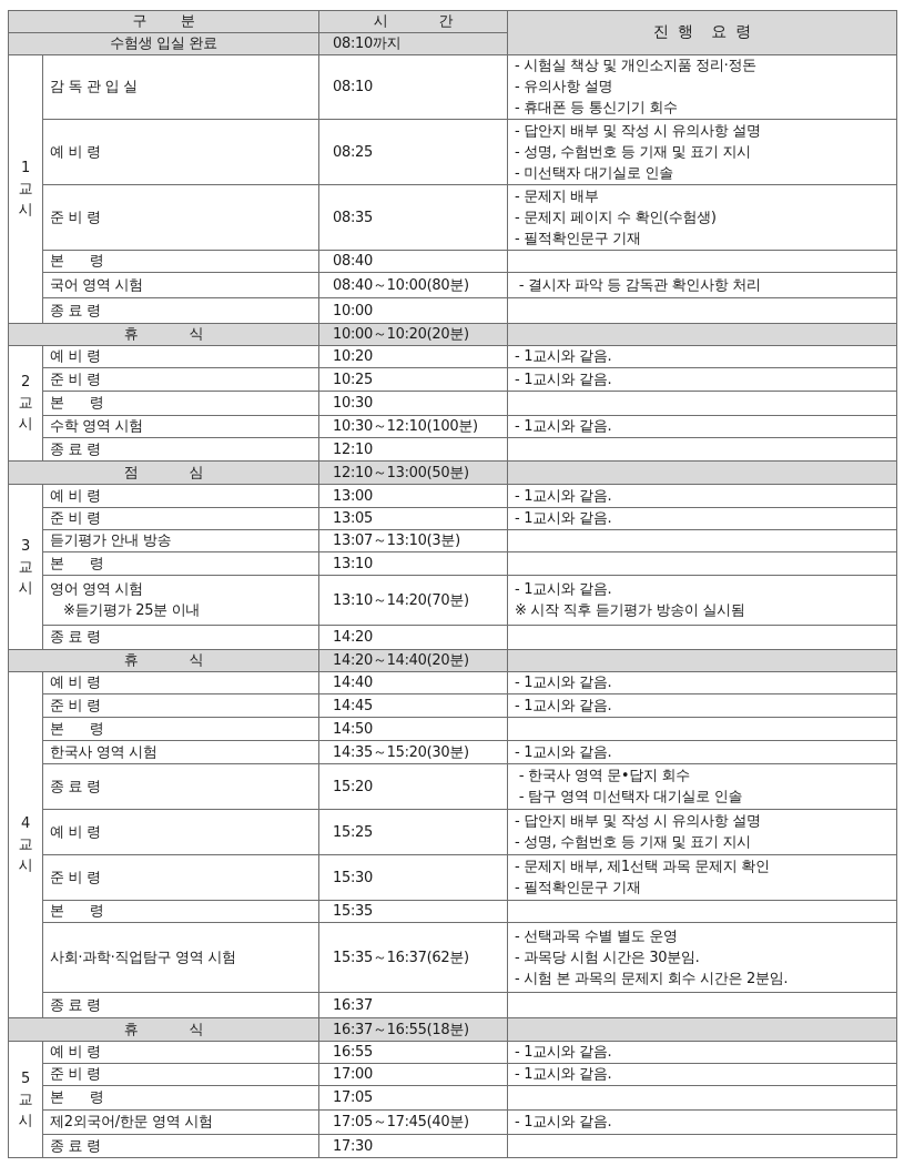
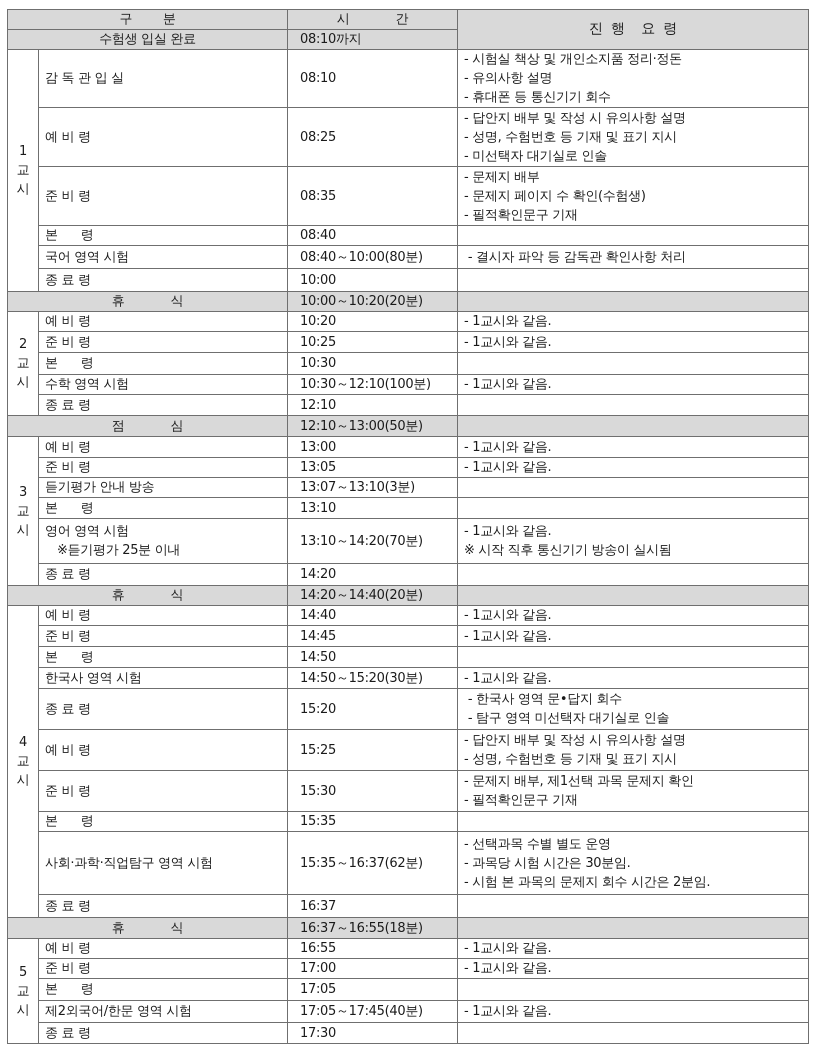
  구 분	시 간	진 행 요 령
  수험생 입실 완료	08:10까지
  1교시	감 독 관 입 실	08:10	- 시험실 책상 및 개인소지품 정리·정돈- 유의사항 설명- 휴대폰 등 통신기기 회수
  예 비 령	08:25	- 답안지 배부 및 작성 시 유의사항 설명- 성명, 수험번호 등 기재 및 표기 지시- 미선택자 대기실로 인솔
  준 비 령	08:35	- 문제지 배부- 문제지 페이지 수 확인(수험생)- 필적확인문구 기재
  본 령	08:40
  국어 영역 시험	08:40～10:00(80분)	- 결시자 파악 등 감독관 확인사항 처리
  종 료 령	10:00
  휴 식	10:00～10:20(20분)
  2교시	예 비 령	10:20	- 1교시와 같음.
  준 비 령	10:25	- 1교시와 같음.
  본 령	10:30
  수학 영역 시험	10:30～12:10(100분)	- 1교시와 같음.
  종 료 령	12:10
  점 심	12:10～13:00(50분)
  3교시	예 비 령	13:00	- 1교시와 같음.
  준 비 령	13:05	- 1교시와 같음.
  듣기평가 안내 방송	13:07～13:10(3분)
  본 령	13:10
- 영어 영역 시험※듣기평가 25분 이내	13:10～14:20(70분)	- 1교시와 같음.※ 시작 직후 듣기평가 방송이 실시됨
+ 영어 영역 시험※듣기평가 25분 이내	13:10～14:20(70분)	- 1교시와 같음.※ 시작 직후 통신기기 방송이 실시됨
  종 료 령	14:20
  휴 식	14:20～14:40(20분)
  4교시	예 비 령	14:40	- 1교시와 같음.
  준 비 령	14:45	- 1교시와 같음.
  본 령	14:50
- 한국사 영역 시험	14:35～15:20(30분)	- 1교시와 같음.
+ 한국사 영역 시험	14:50～15:20(30분)	- 1교시와 같음.
  종 료 령	15:20	- 한국사 영역 문•답지 회수 - 탐구 영역 미선택자 대기실로 인솔
  예 비 령	15:25	- 답안지 배부 및 작성 시 유의사항 설명- 성명, 수험번호 등 기재 및 표기 지시
  준 비 령	15:30	- 문제지 배부, 제1선택 과목 문제지 확인- 필적확인문구 기재
  본 령	15:35
  사회·과학·직업탐구 영역 시험	15:35～16:37(62분)	- 선택과목 수별 별도 운영- 과목당 시험 시간은 30분임.- 시험 본 과목의 문제지 회수 시간은 2분임.
  종 료 령	16:37
  휴 식	16:37～16:55(18분)
  5교시	예 비 령	16:55	- 1교시와 같음.
  준 비 령	17:00	- 1교시와 같음.
  본 령	17:05
  제2외국어/한문 영역 시험	17:05～17:45(40분)	- 1교시와 같음.
  종 료 령	17:30
